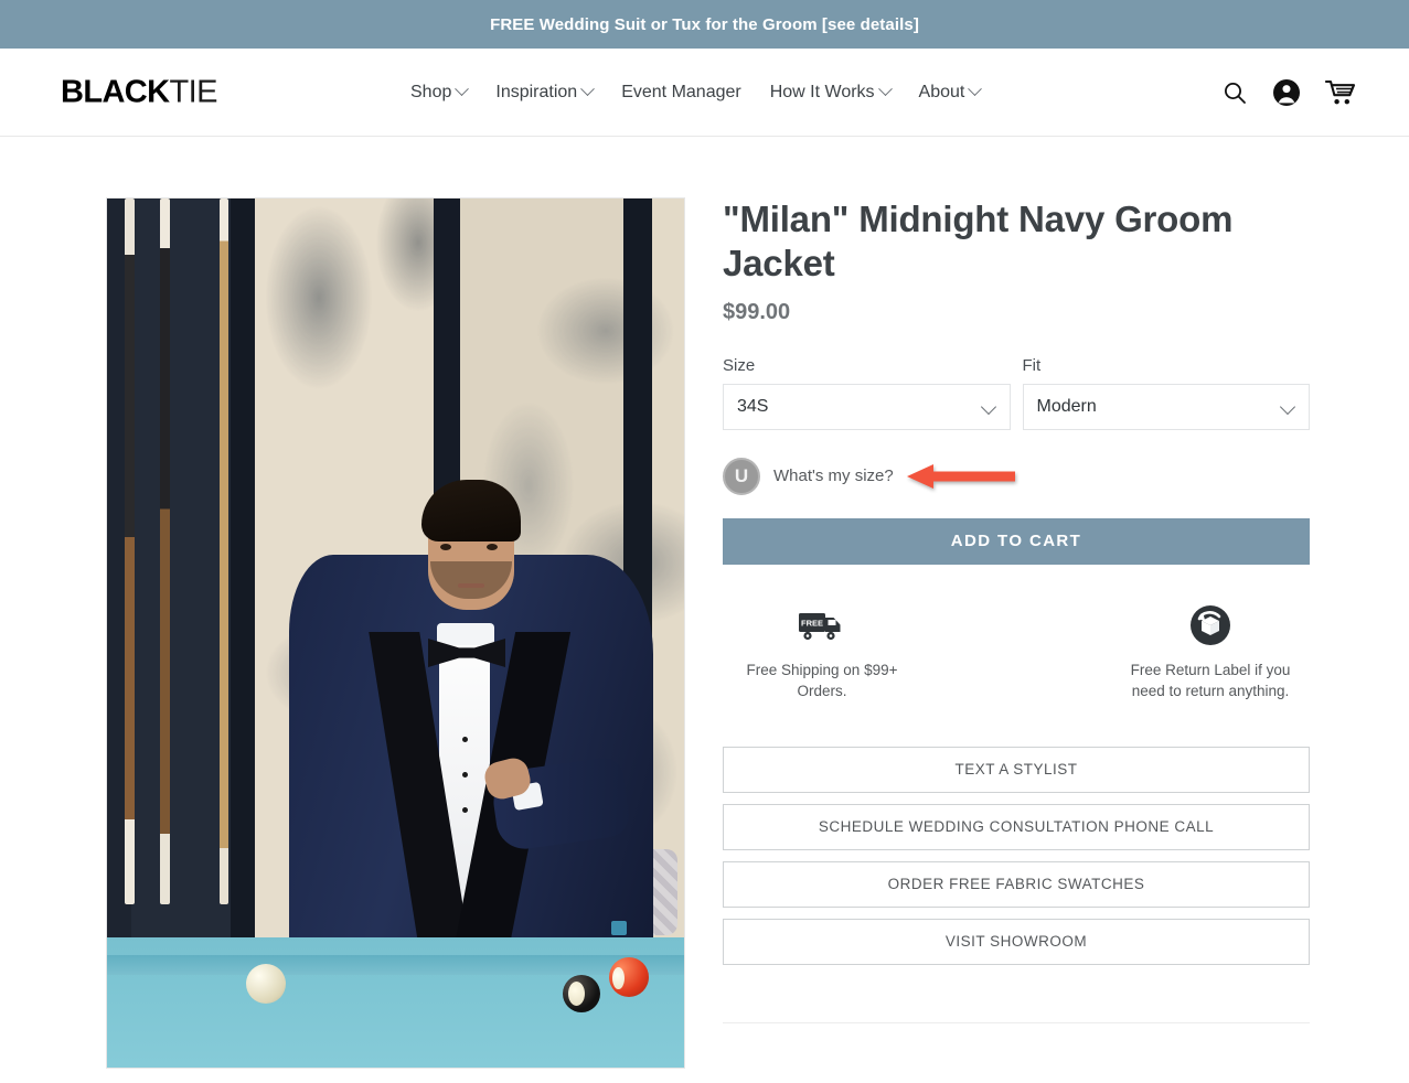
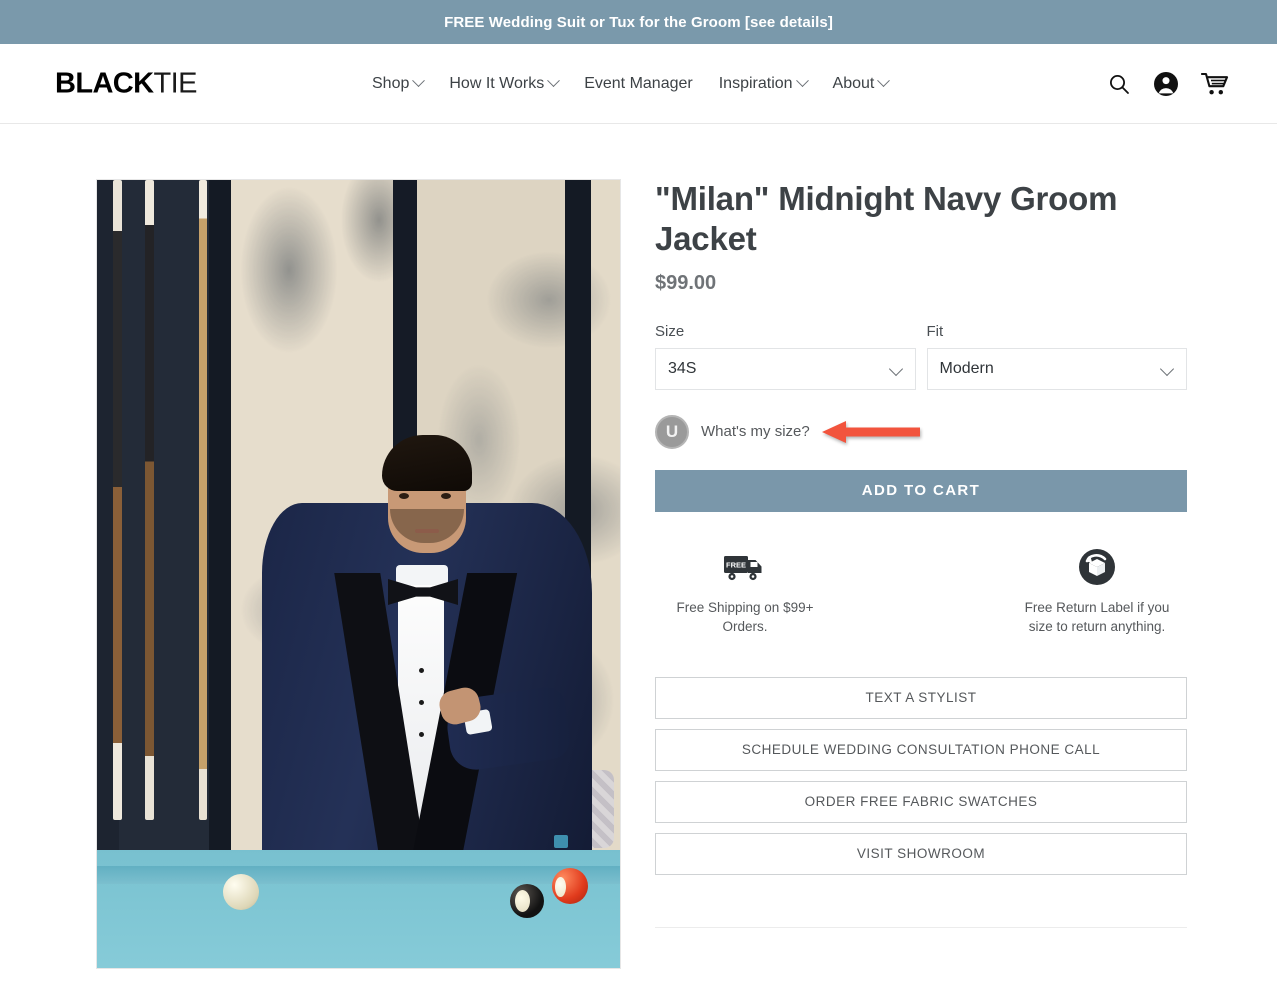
  FREE Wedding Suit or Tux for the Groom [see details]
  BLACKTIE
  Shop
- Inspiration
+ How It Works
  Event Manager
- How It Works
+ Inspiration
  About
  "Milan" Midnight Navy Groom Jacket
  $99.00
  Size
  34S
  Fit
  Modern
  U
  What's my size?
  ADD TO CART
  FREE
  Free Shipping on $99+ Orders.
- Free Return Label if you need to return anything.
+ Free Return Label if you size to return anything.
  TEXT A STYLIST
  SCHEDULE WEDDING CONSULTATION PHONE CALL
  ORDER FREE FABRIC SWATCHES
  VISIT SHOWROOM
